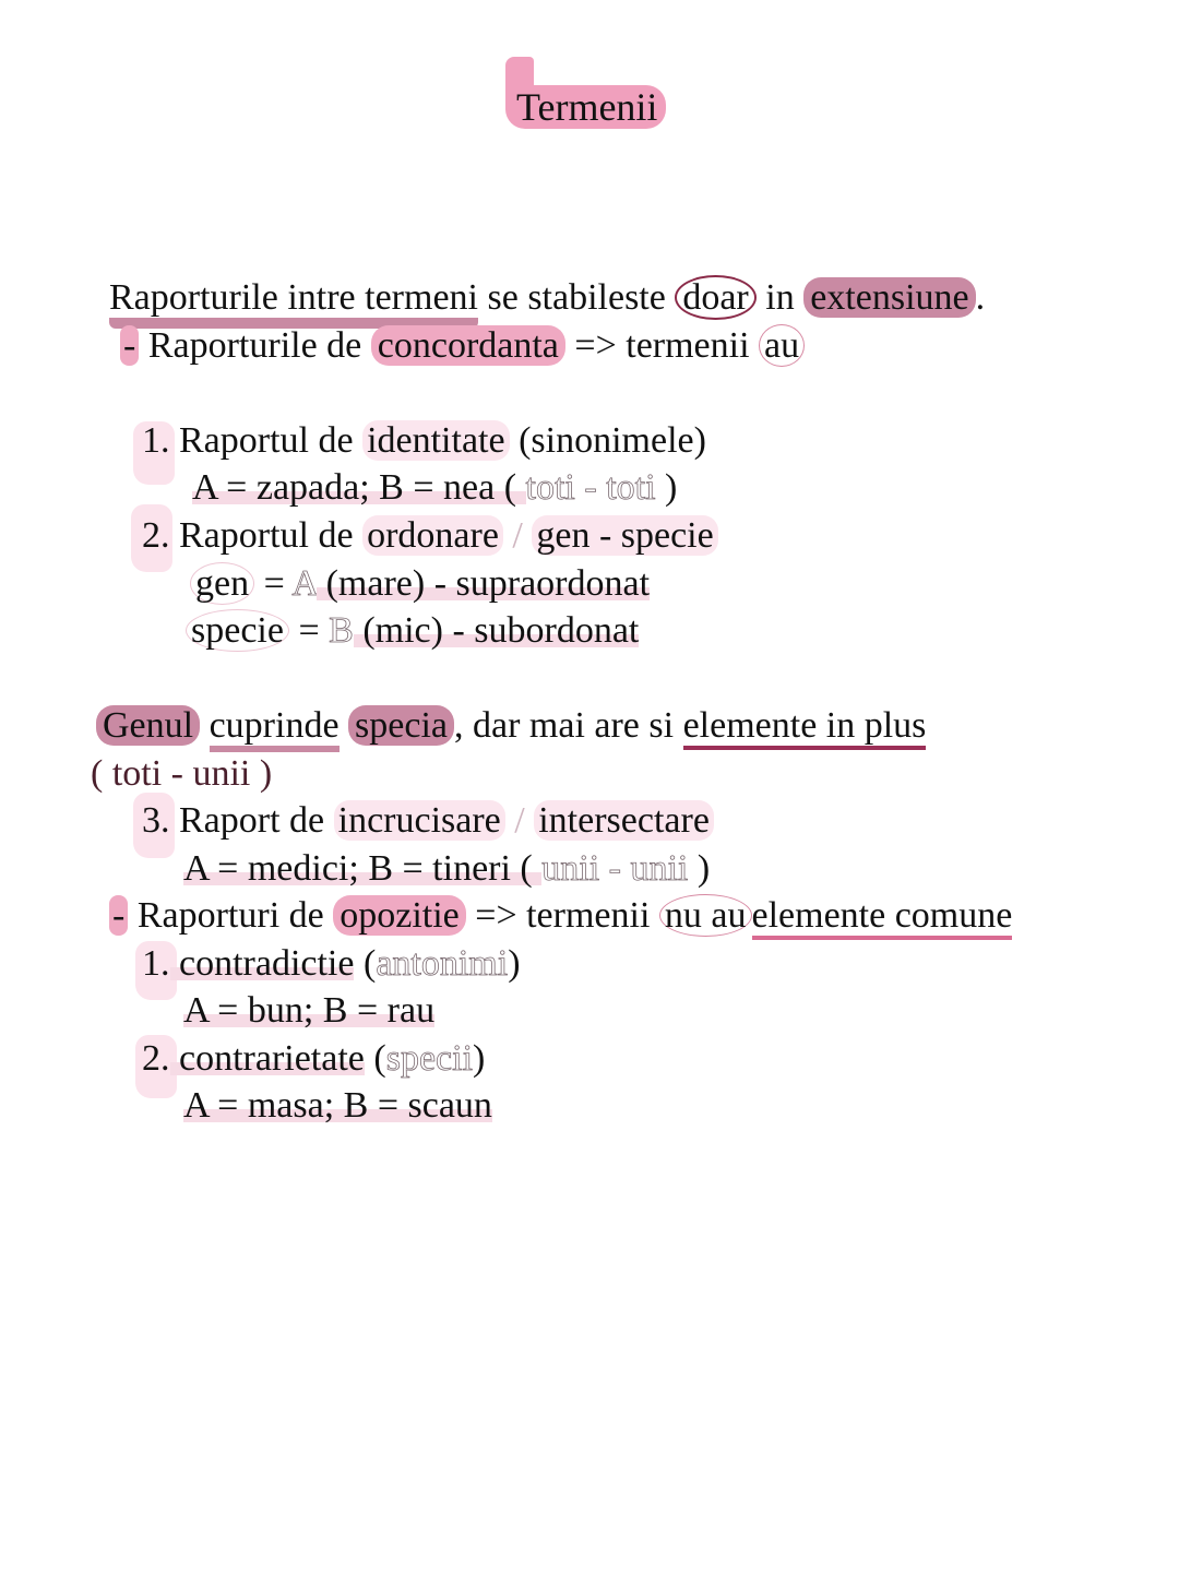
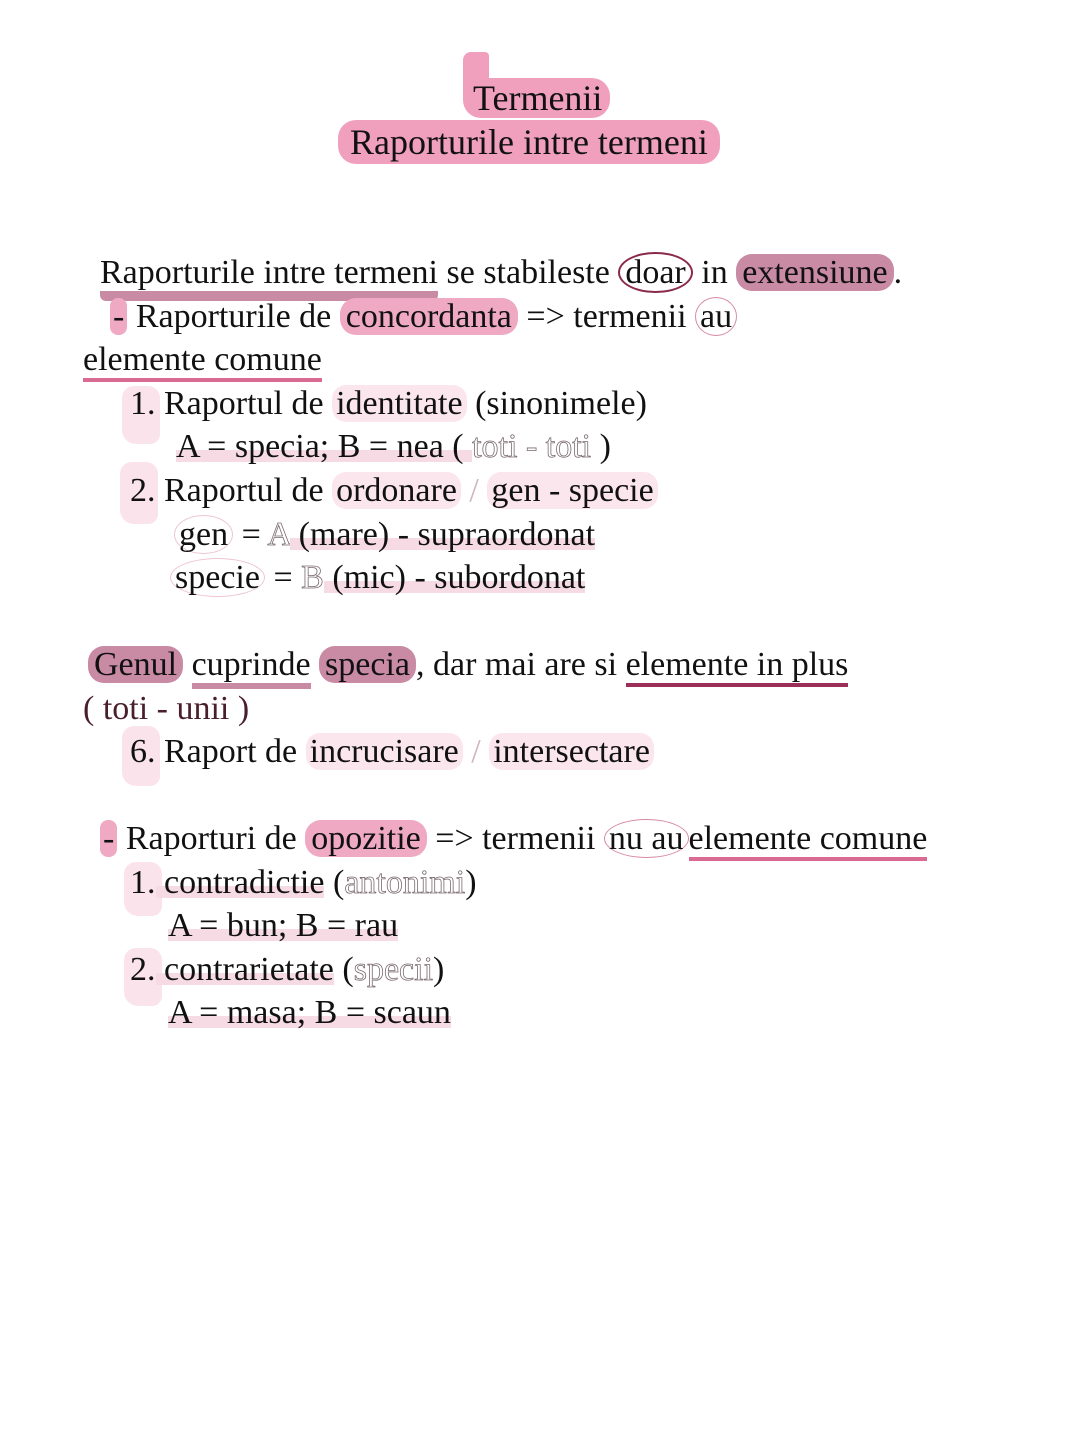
  Termenii
+ Raporturile intre termeni
  Raporturile intre termeni se stabileste doar in extensiune .
  - Raporturile de concordanta => termenii au
+ elemente comune
  1. Raportul de identitate (sinonimele)
- A = zapada; B = nea ( toti - toti )
+ A = specia; B = nea ( toti - toti )
  2. Raportul de ordonare / gen - specie
  gen = A (mare) - supraordonat
  specie = B (mic) - subordonat
  Genul cuprinde specia , dar mai are si elemente in plus
  ( toti - unii )
- 3. Raport de incrucisare / intersectare
+ 6. Raport de incrucisare / intersectare
- A = medici; B = tineri ( unii - unii )
  - Raporturi de opozitie => termenii nu au elemente comune
  1. contradictie (antonimi)
  A = bun; B = rau
  2. contrarietate (specii)
  A = masa; B = scaun
